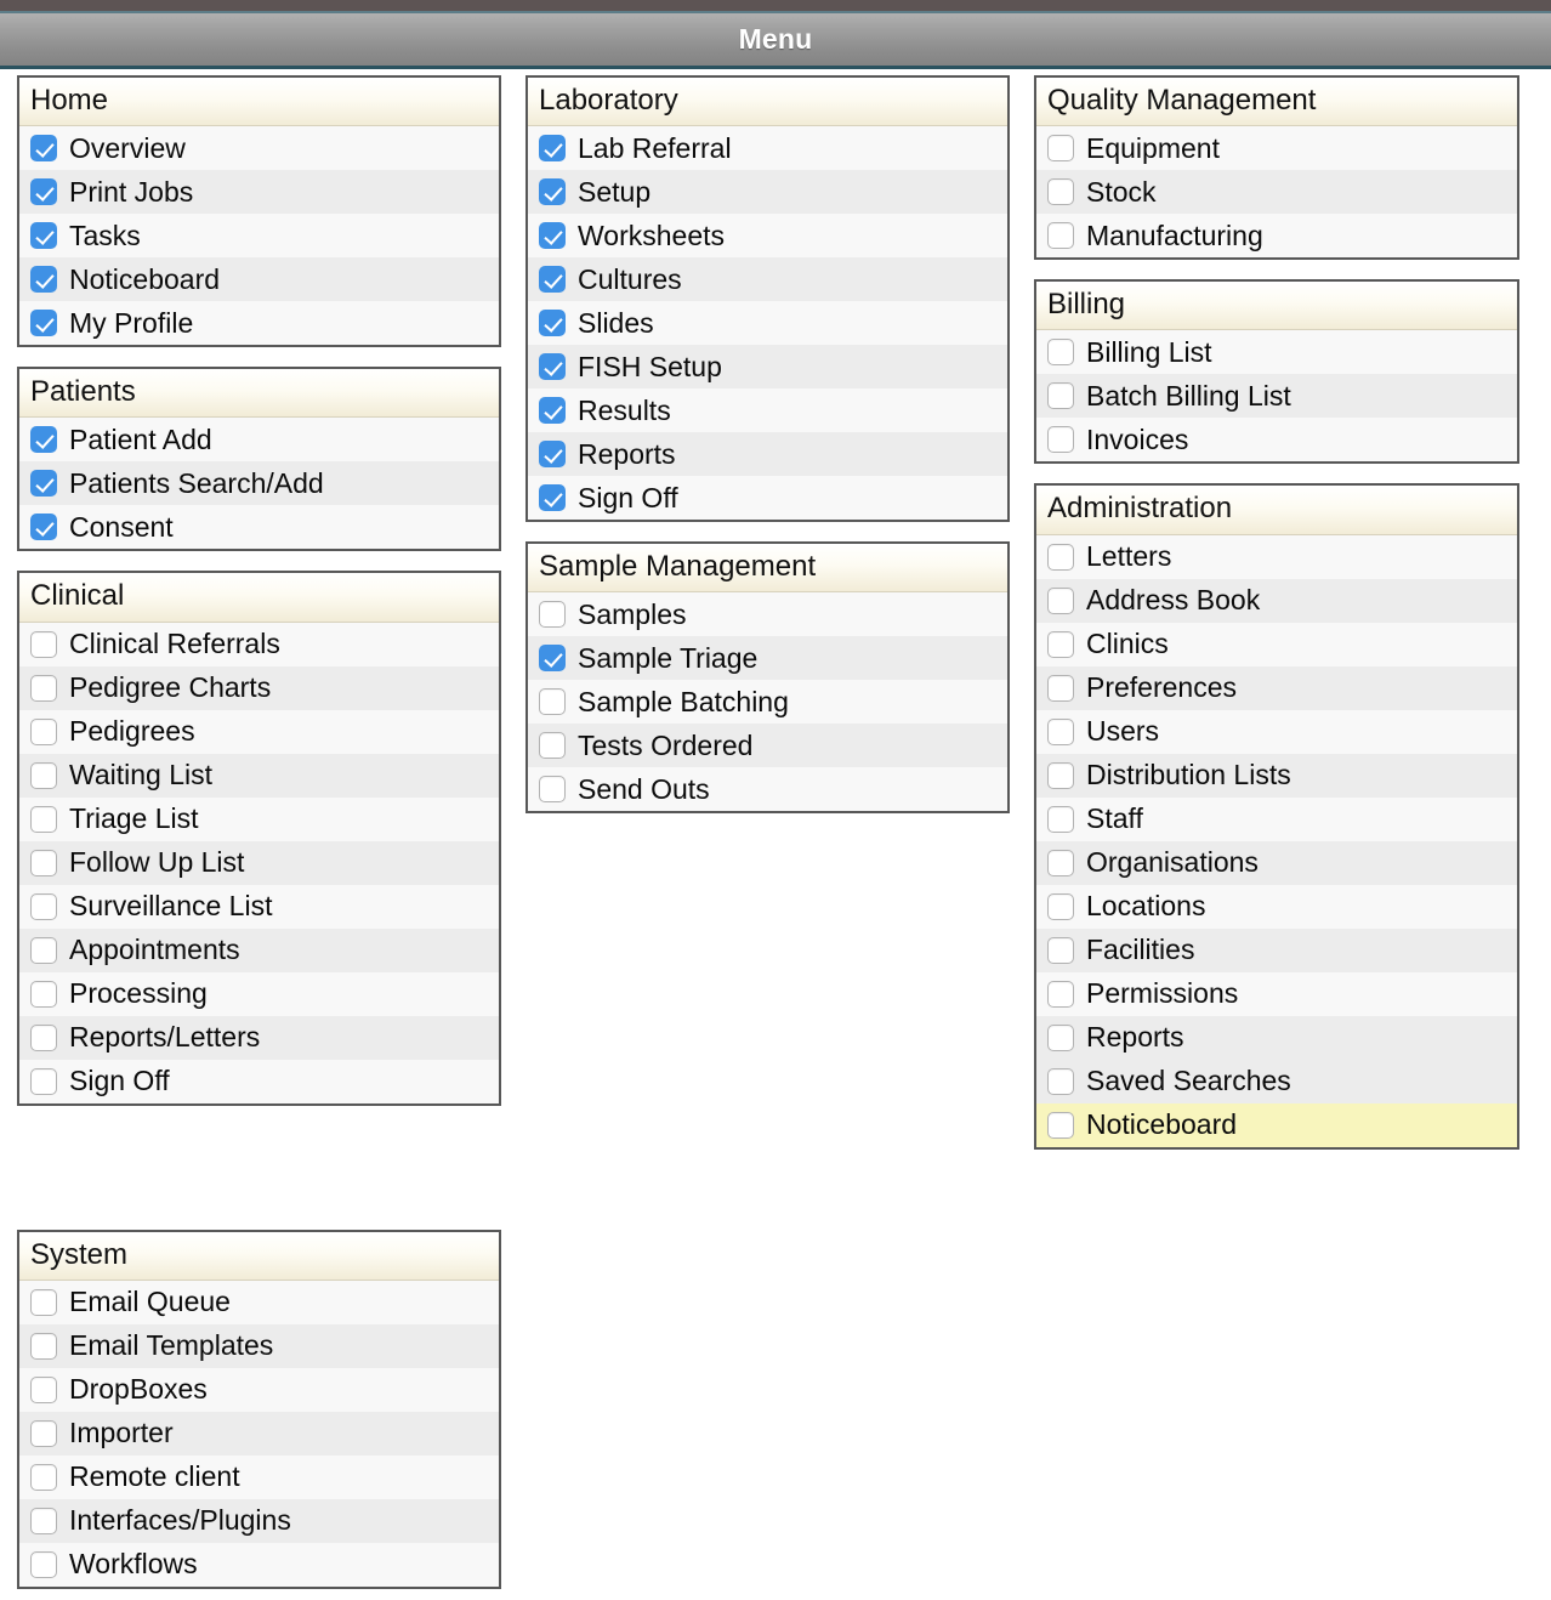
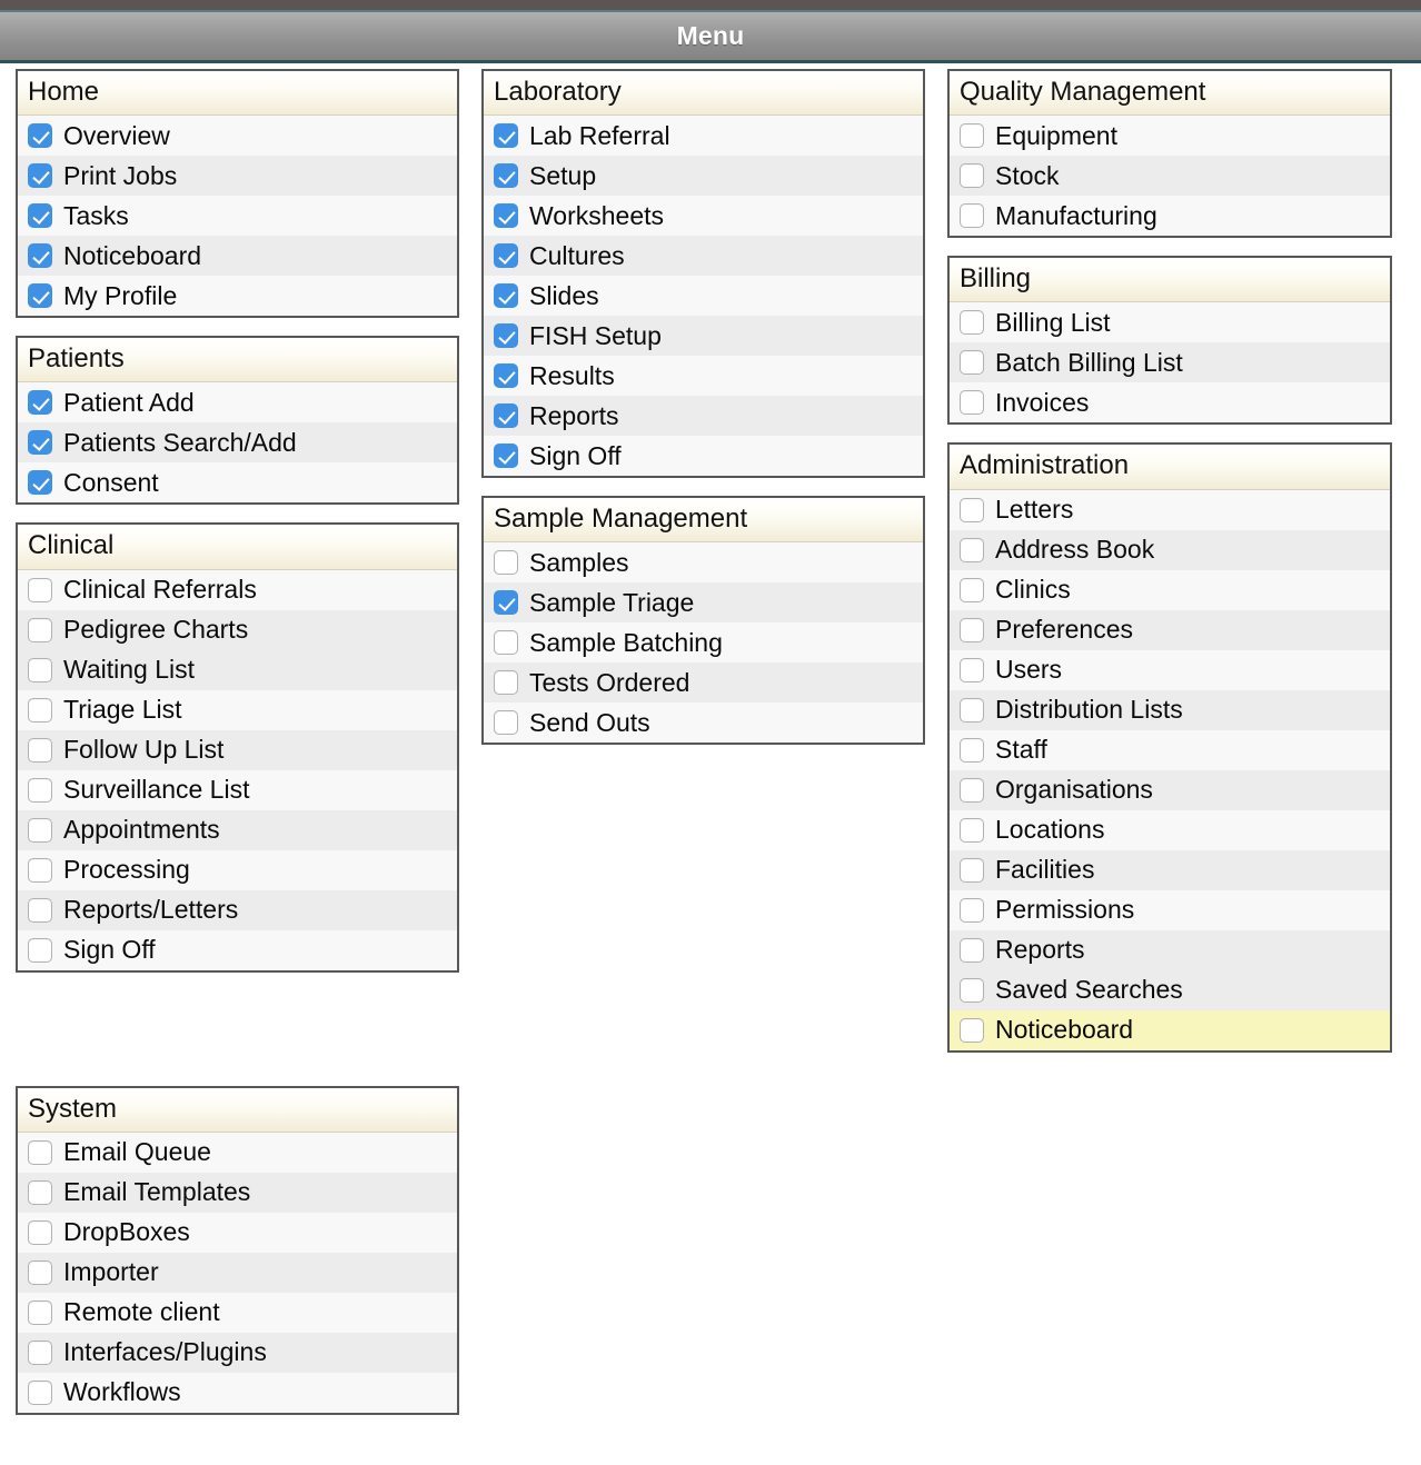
  Menu
  Home
  Overview
  Print Jobs
  Tasks
  Noticeboard
  My Profile
  Patients
  Patient Add
  Patients Search/Add
  Consent
  Clinical
  Clinical Referrals
  Pedigree Charts
- Pedigrees
  Waiting List
  Triage List
  Follow Up List
  Surveillance List
  Appointments
  Processing
  Reports/Letters
  Sign Off
  System
  Email Queue
  Email Templates
  DropBoxes
  Importer
  Remote client
  Interfaces/Plugins
  Workflows
  Laboratory
  Lab Referral
  Setup
  Worksheets
  Cultures
  Slides
  FISH Setup
  Results
  Reports
  Sign Off
  Sample Management
  Samples
  Sample Triage
  Sample Batching
  Tests Ordered
  Send Outs
  Quality Management
  Equipment
  Stock
  Manufacturing
  Billing
  Billing List
  Batch Billing List
  Invoices
  Administration
  Letters
  Address Book
  Clinics
  Preferences
  Users
  Distribution Lists
  Staff
  Organisations
  Locations
  Facilities
  Permissions
  Reports
  Saved Searches
  Noticeboard
